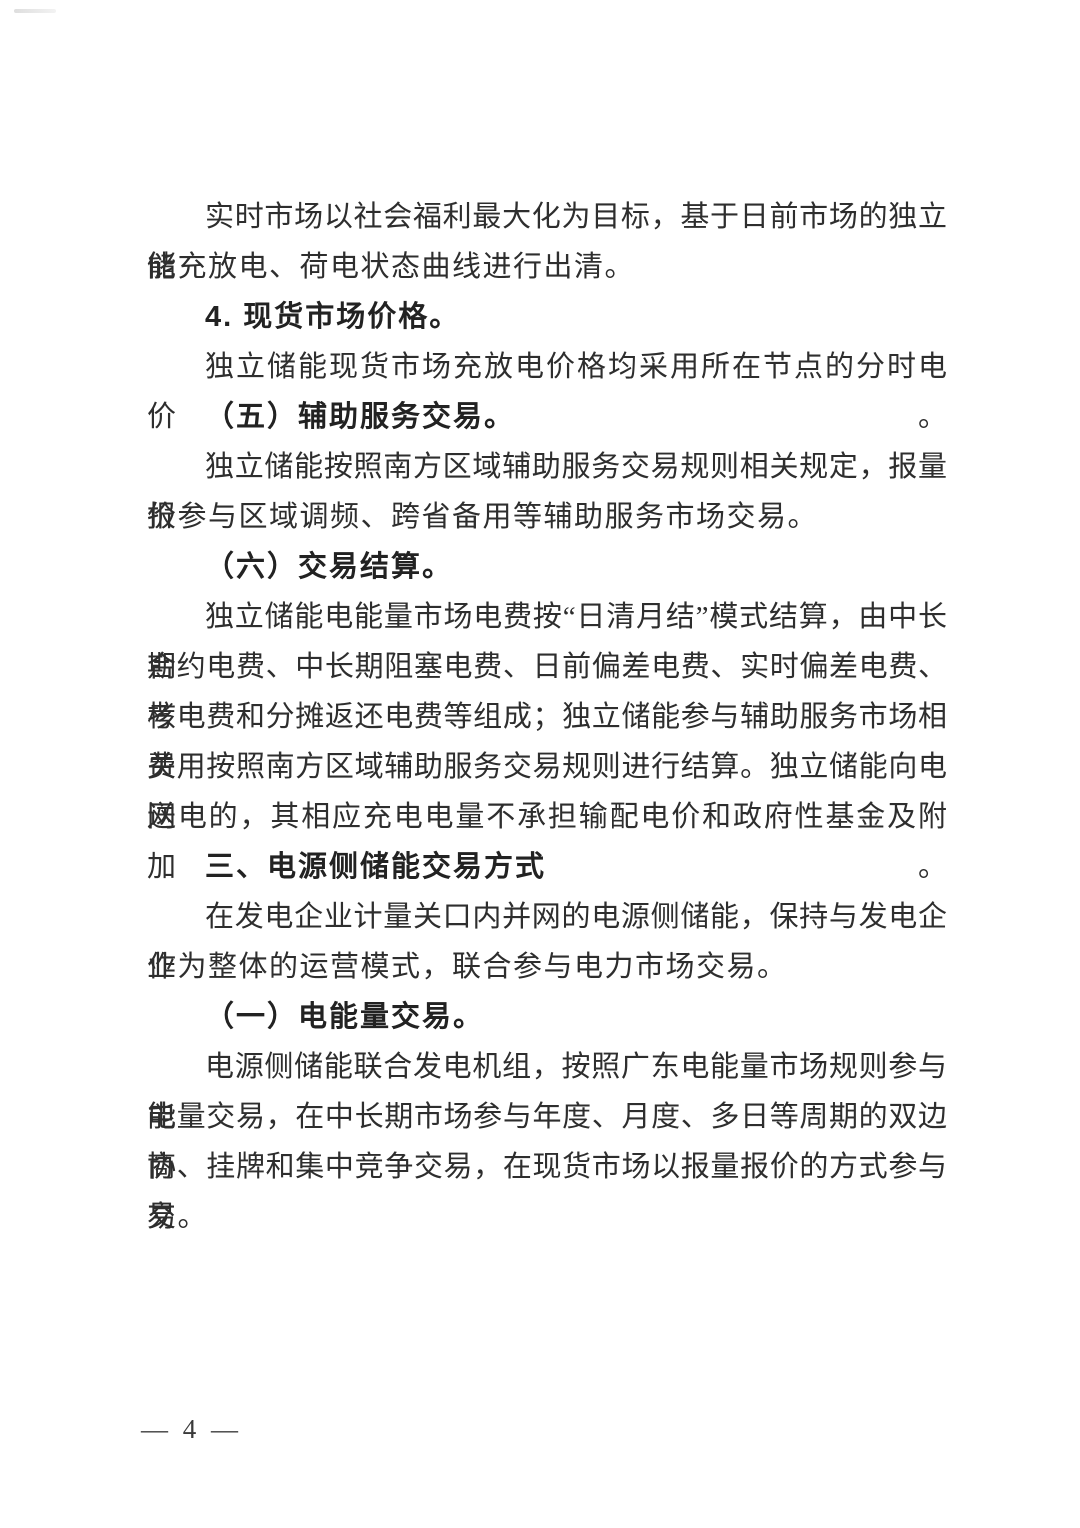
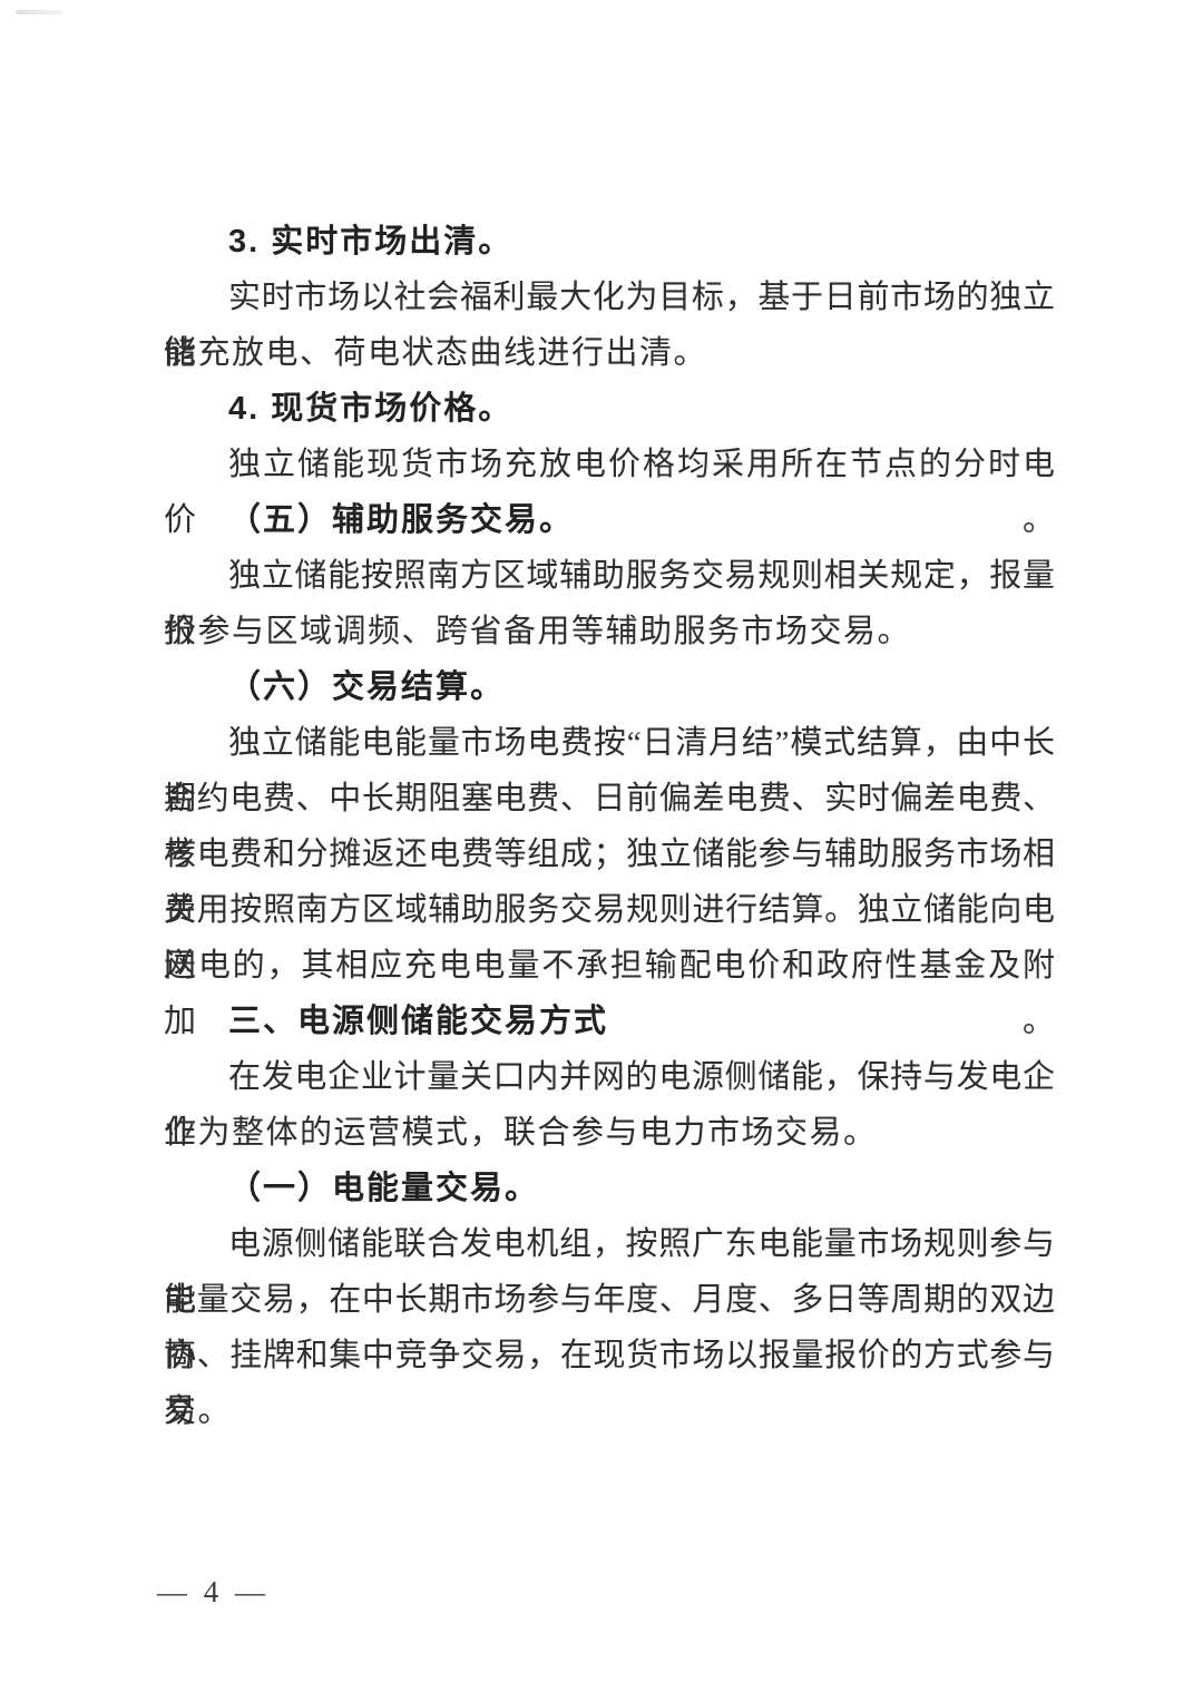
+ 3. 实时市场出清。
  实时市场以社会福利最大化为目标，基于日前市场的独立储
  能充放电、荷电状态曲线进行出清。
  4. 现货市场价格。
  独立储能现货市场充放电价格均采用所在节点的分时电价。
  （五）辅助服务交易。
  独立储能按照南方区域辅助服务交易规则相关规定，报量报
  价参与区域调频、跨省备用等辅助服务市场交易。
  （六）交易结算。
  独立储能电能量市场电费按“日清月结”模式结算，由中长期
  合约电费、中长期阻塞电费、日前偏差电费、实时偏差电费、考
  核电费和分摊返还电费等组成；独立储能参与辅助服务市场相关
  费用按照南方区域辅助服务交易规则进行结算。独立储能向电网
  送电的，其相应充电电量不承担输配电价和政府性基金及附加。
  三、电源侧储能交易方式
  在发电企业计量关口内并网的电源侧储能，保持与发电企业
  作为整体的运营模式，联合参与电力市场交易。
  （一）电能量交易。
  电源侧储能联合发电机组，按照广东电能量市场规则参与电
  能量交易，在中长期市场参与年度、月度、多日等周期的双边协
  商、挂牌和集中竞争交易，在现货市场以报量报价的方式参与交
  易。
  — 4 —
